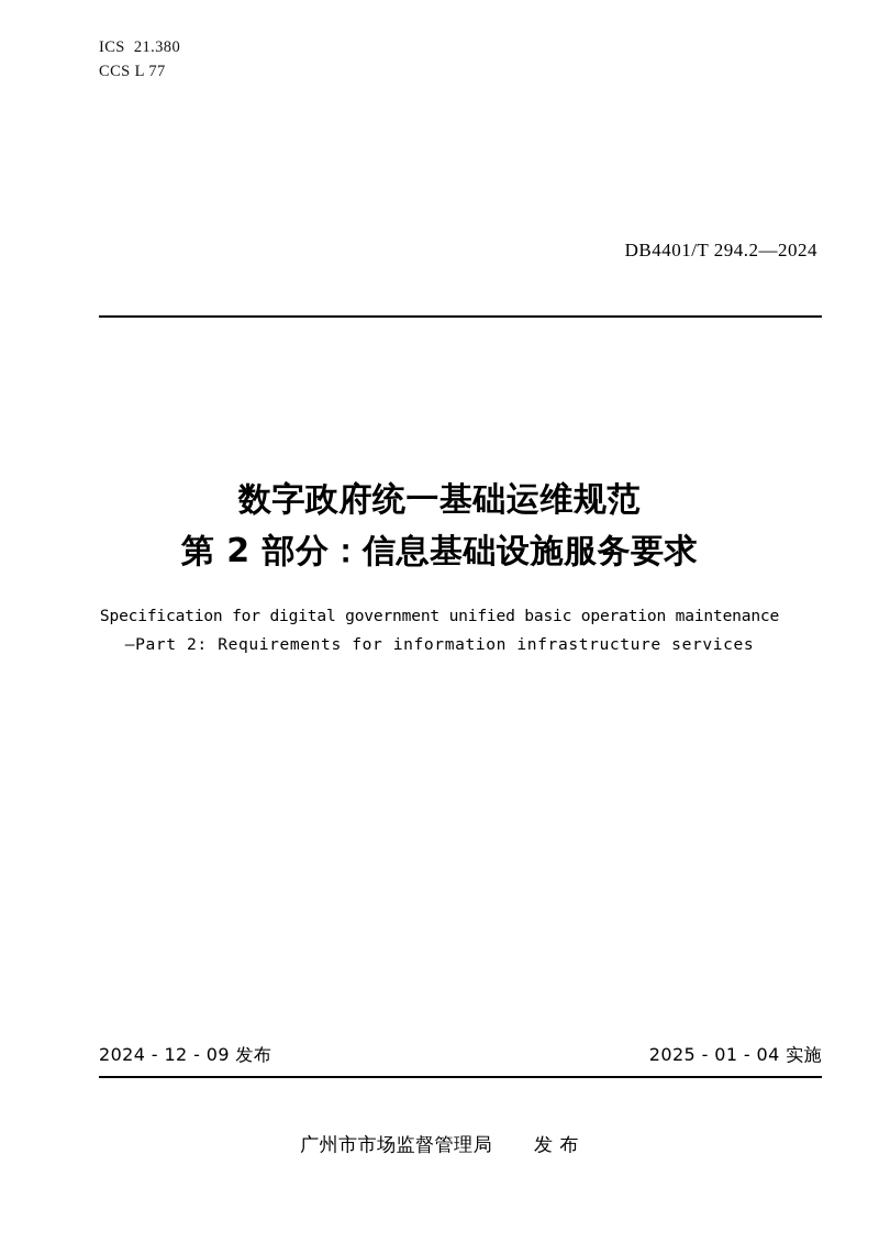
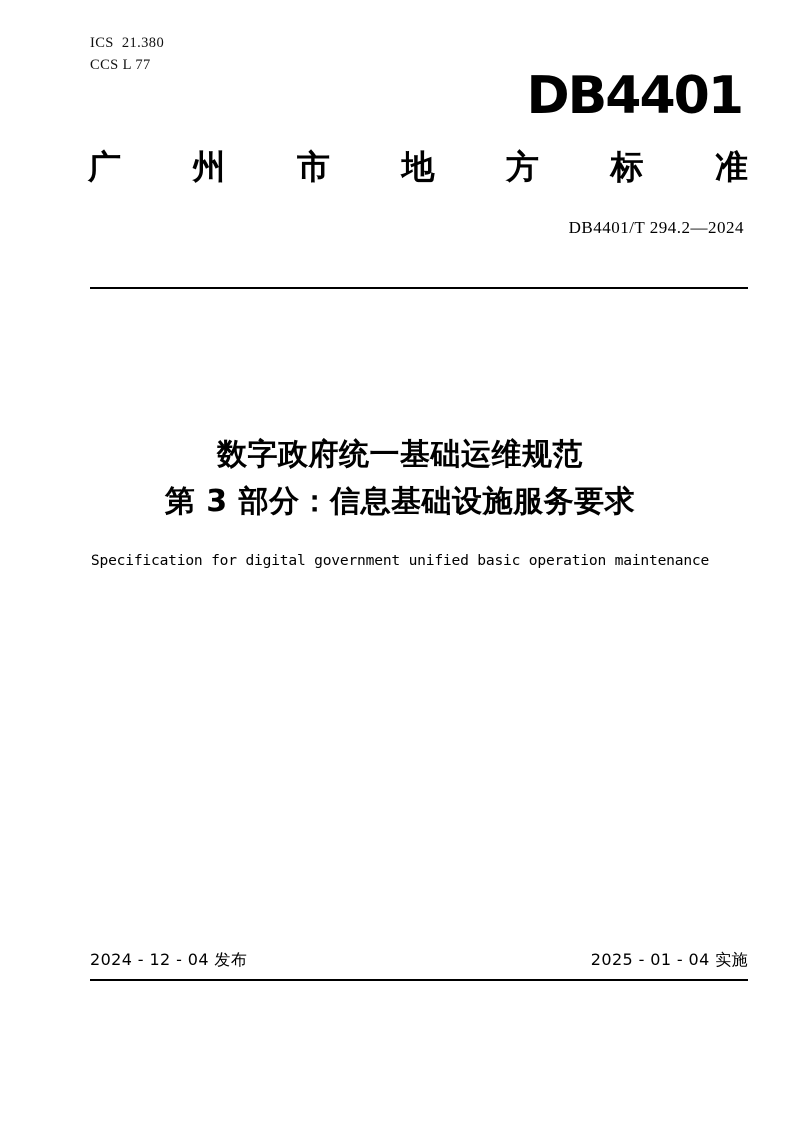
  ICS 21.380
  CCS L 77
+ DB4401
+ 广
+ 州
+ 市
+ 地
+ 方
+ 标
+ 准
  DB4401/T 294.2—2024
  数字政府统一基础运维规范
- 第 2 部分：信息基础设施服务要求
+ 第 3 部分：信息基础设施服务要求
  Specification for digital government unified basic operation maintenance
- —Part 2: Requirements for information infrastructure services
- 2024 - 12 - 09 发布
+ 2024 - 12 - 04 发布
  2025 - 01 - 04 实施
- 广州市市场监督管理局 发 布
